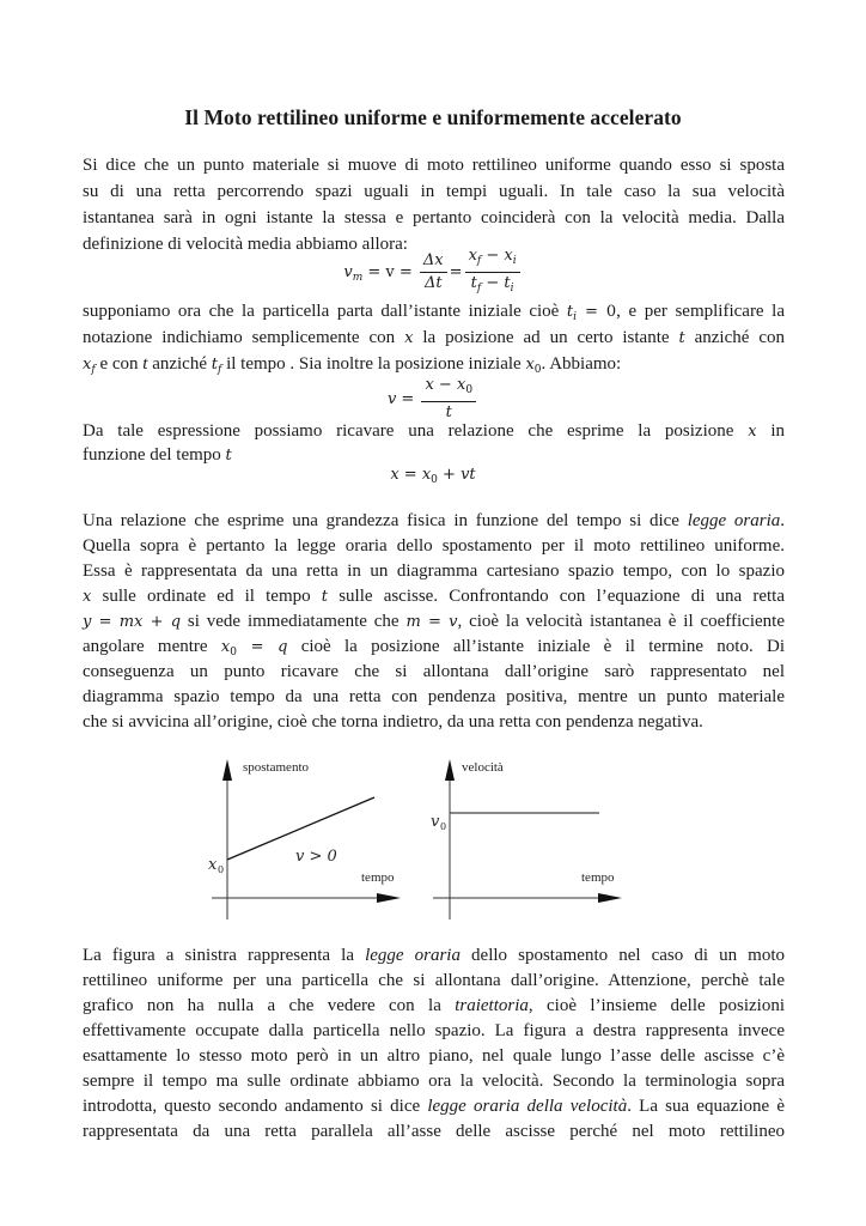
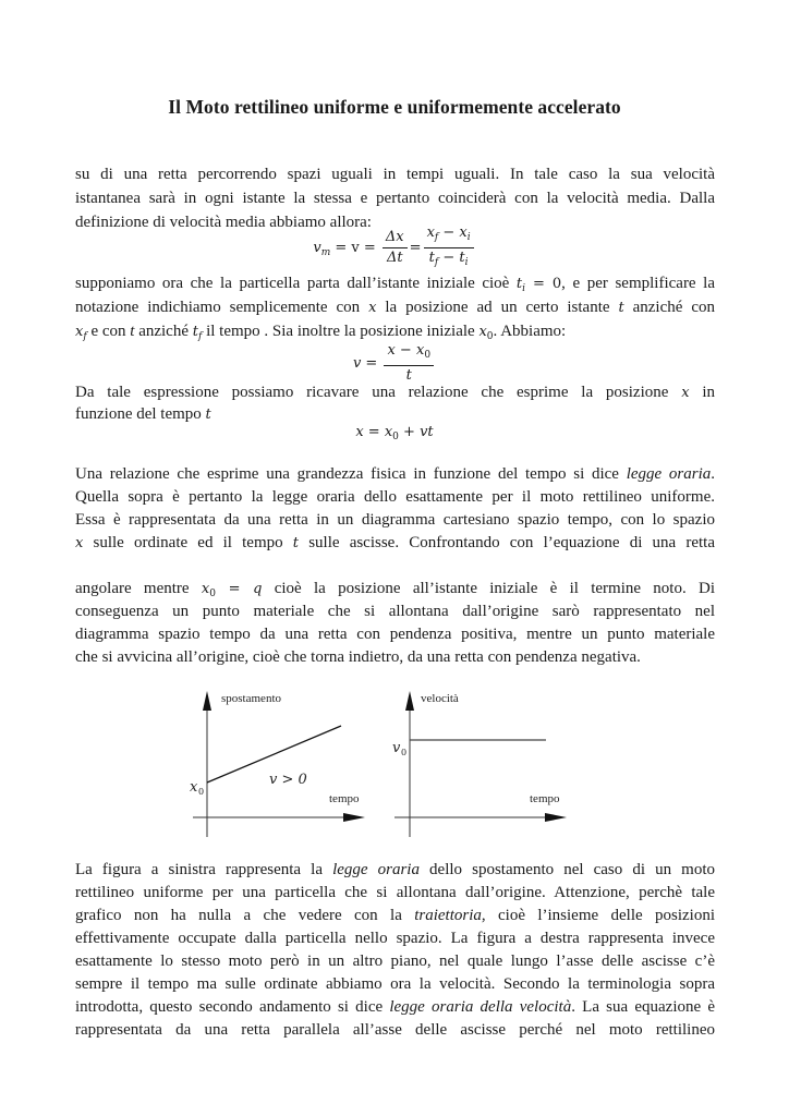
  Il Moto rettilineo uniforme e uniformemente accelerato
- Si dice che un punto materiale si muove di moto rettilineo uniforme quando esso si sposta
  su di una retta percorrendo spazi uguali in tempi uguali. In tale caso la sua velocità
  istantanea sarà in ogni istante la stessa e pertanto coinciderà con la velocità media. Dalla
  definizione di velocità media abbiamo allora:
  vm = v =
  Δx
  Δt
  =
  xf − xi
  tf − ti
  supponiamo ora che la particella parta dall’istante iniziale cioè ti = 0, e per semplificare la
  notazione indichiamo semplicemente con x la posizione ad un certo istante t anziché con
  xf e con t anziché tf il tempo . Sia inoltre la posizione iniziale x0. Abbiamo:
  v =
  x − x0
  t
  Da tale espressione possiamo ricavare una relazione che esprime la posizione x in
  funzione del tempo t
  x = x0 + vt
  Una relazione che esprime una grandezza fisica in funzione del tempo si dice legge oraria.
- Quella sopra è pertanto la legge oraria dello spostamento per il moto rettilineo uniforme.
+ Quella sopra è pertanto la legge oraria dello esattamente per il moto rettilineo uniforme.
  Essa è rappresentata da una retta in un diagramma cartesiano spazio tempo, con lo spazio
  x sulle ordinate ed il tempo t sulle ascisse. Confrontando con l’equazione di una retta
- y = mx + q si vede immediatamente che m = v, cioè la velocità istantanea è il coefficiente
  angolare mentre x0 = q cioè la posizione all’istante iniziale è il termine noto. Di
- conseguenza un punto ricavare che si allontana dall’origine sarò rappresentato nel
+ conseguenza un punto materiale che si allontana dall’origine sarò rappresentato nel
  diagramma spazio tempo da una retta con pendenza positiva, mentre un punto materiale
  che si avvicina all’origine, cioè che torna indietro, da una retta con pendenza negativa.
  spostamento
  tempo
  x
  0
  v > 0
  velocità
  tempo
  v
  0
  La figura a sinistra rappresenta la legge oraria dello spostamento nel caso di un moto
  rettilineo uniforme per una particella che si allontana dall’origine. Attenzione, perchè tale
  grafico non ha nulla a che vedere con la traiettoria, cioè l’insieme delle posizioni
  effettivamente occupate dalla particella nello spazio. La figura a destra rappresenta invece
  esattamente lo stesso moto però in un altro piano, nel quale lungo l’asse delle ascisse c’è
  sempre il tempo ma sulle ordinate abbiamo ora la velocità. Secondo la terminologia sopra
  introdotta, questo secondo andamento si dice legge oraria della velocità. La sua equazione è
  rappresentata da una retta parallela all’asse delle ascisse perché nel moto rettilineo
